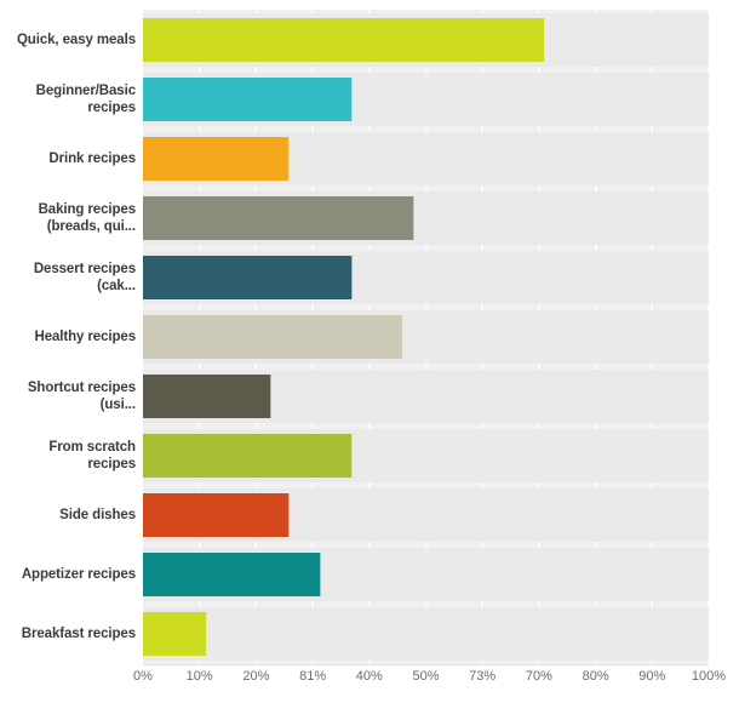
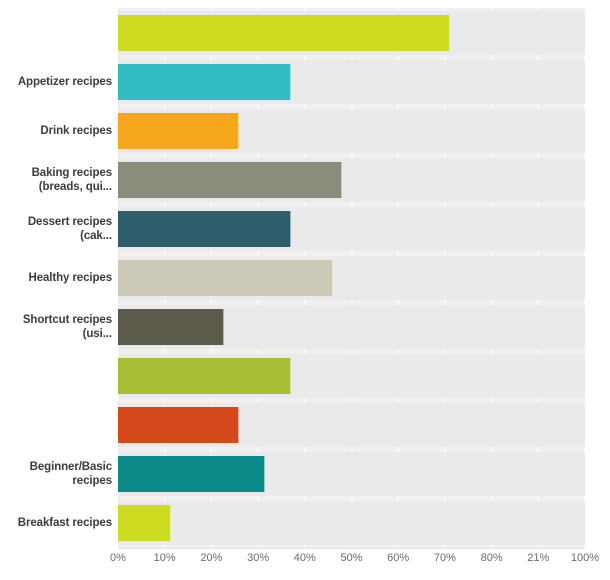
- Quick, easy meals
- Beginner/Basic recipes
+ Appetizer recipes
  Drink recipes
  Baking recipes (breads, qui...
  Dessert recipes (cak...
  Healthy recipes
  Shortcut recipes (usi...
- From scratch recipes
- Side dishes
- Appetizer recipes
+ Beginner/Basic recipes
  Breakfast recipes
  0%
  10%
  20%
- 81%
+ 30%
  40%
  50%
- 73%
+ 60%
  70%
  80%
- 90%
+ 21%
  100%
